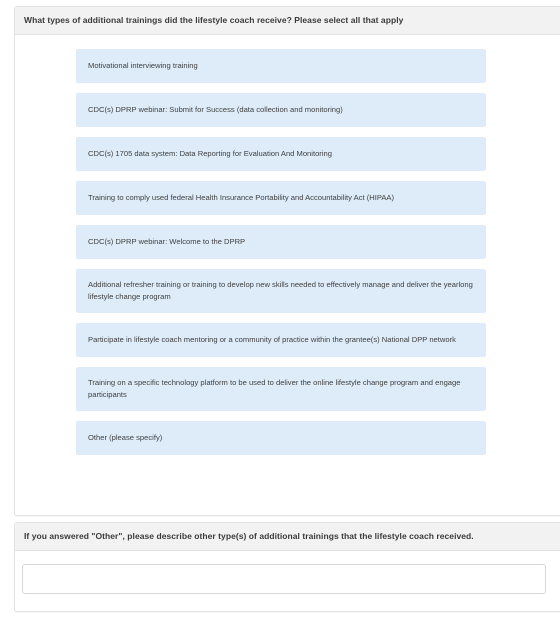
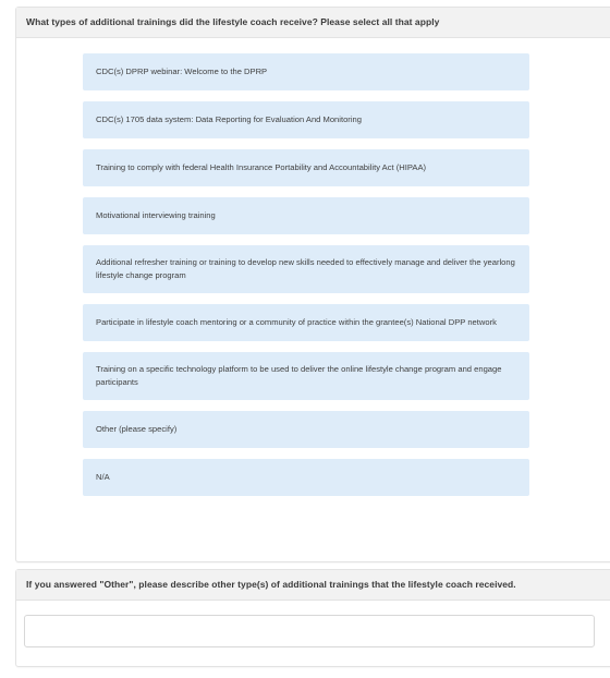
  What types of additional trainings did the lifestyle coach receive? Please select all that apply
- Motivational interviewing training
+ CDC(s) DPRP webinar: Welcome to the DPRP
- CDC(s) DPRP webinar: Submit for Success (data collection and monitoring)
  CDC(s) 1705 data system: Data Reporting for Evaluation And Monitoring
- Training to comply used federal Health Insurance Portability and Accountability Act (HIPAA)
+ Training to comply with federal Health Insurance Portability and Accountability Act (HIPAA)
- CDC(s) DPRP webinar: Welcome to the DPRP
+ Motivational interviewing training
  Additional refresher training or training to develop new skills needed to effectively manage and deliver the yearlong lifestyle change program
  Participate in lifestyle coach mentoring or a community of practice within the grantee(s) National DPP network
  Training on a specific technology platform to be used to deliver the online lifestyle change program and engage participants
  Other (please specify)
+ N/A
  If you answered "Other", please describe other type(s) of additional trainings that the lifestyle coach received.
